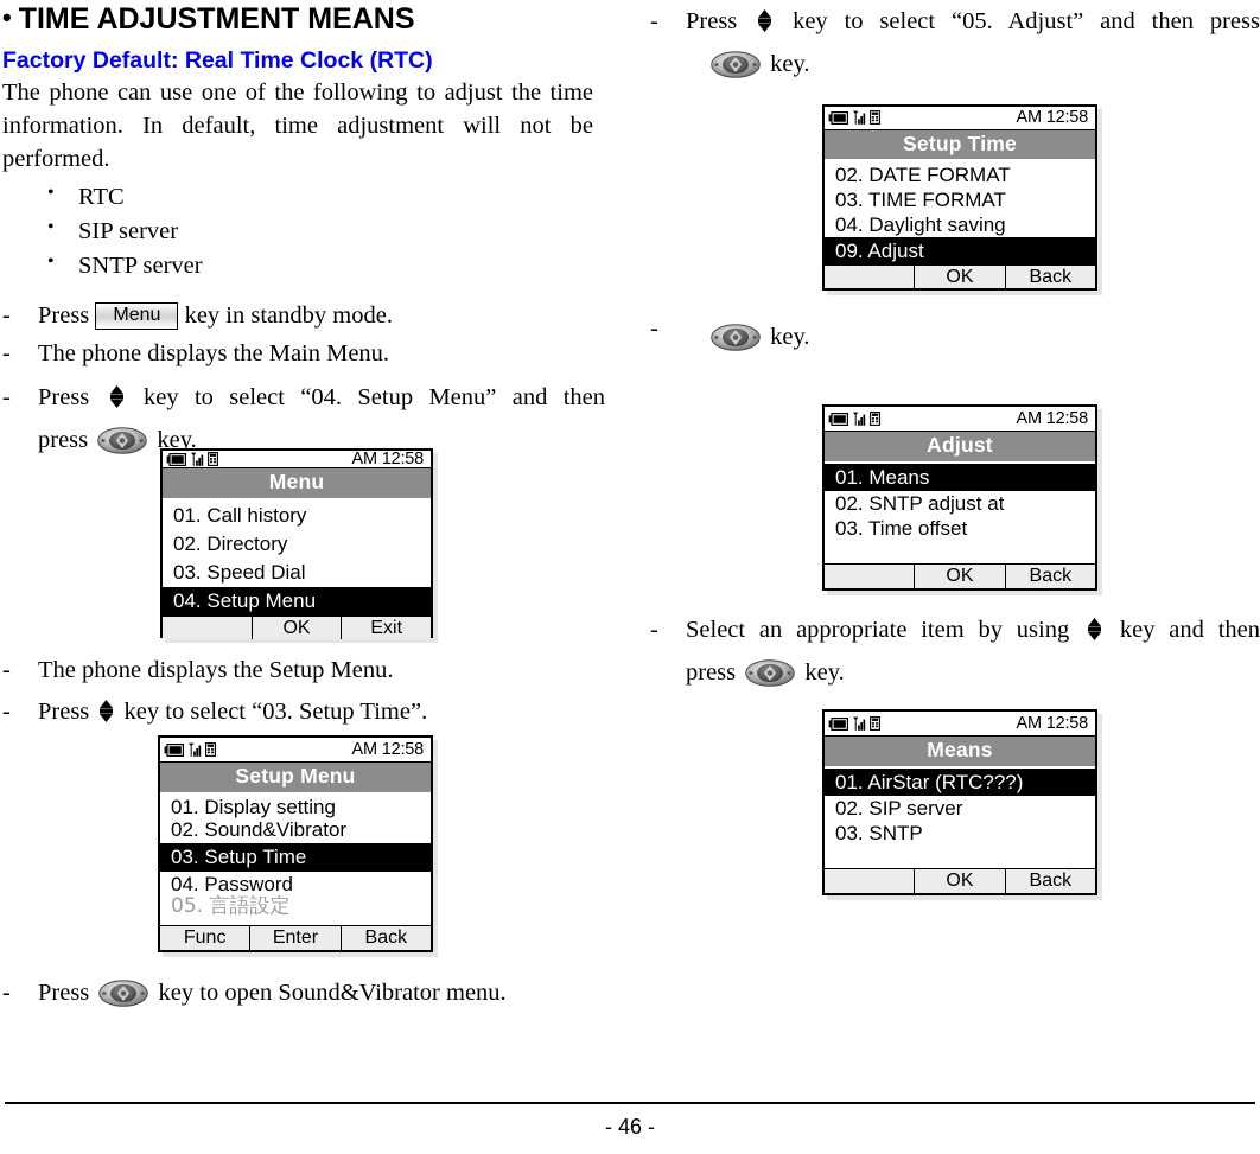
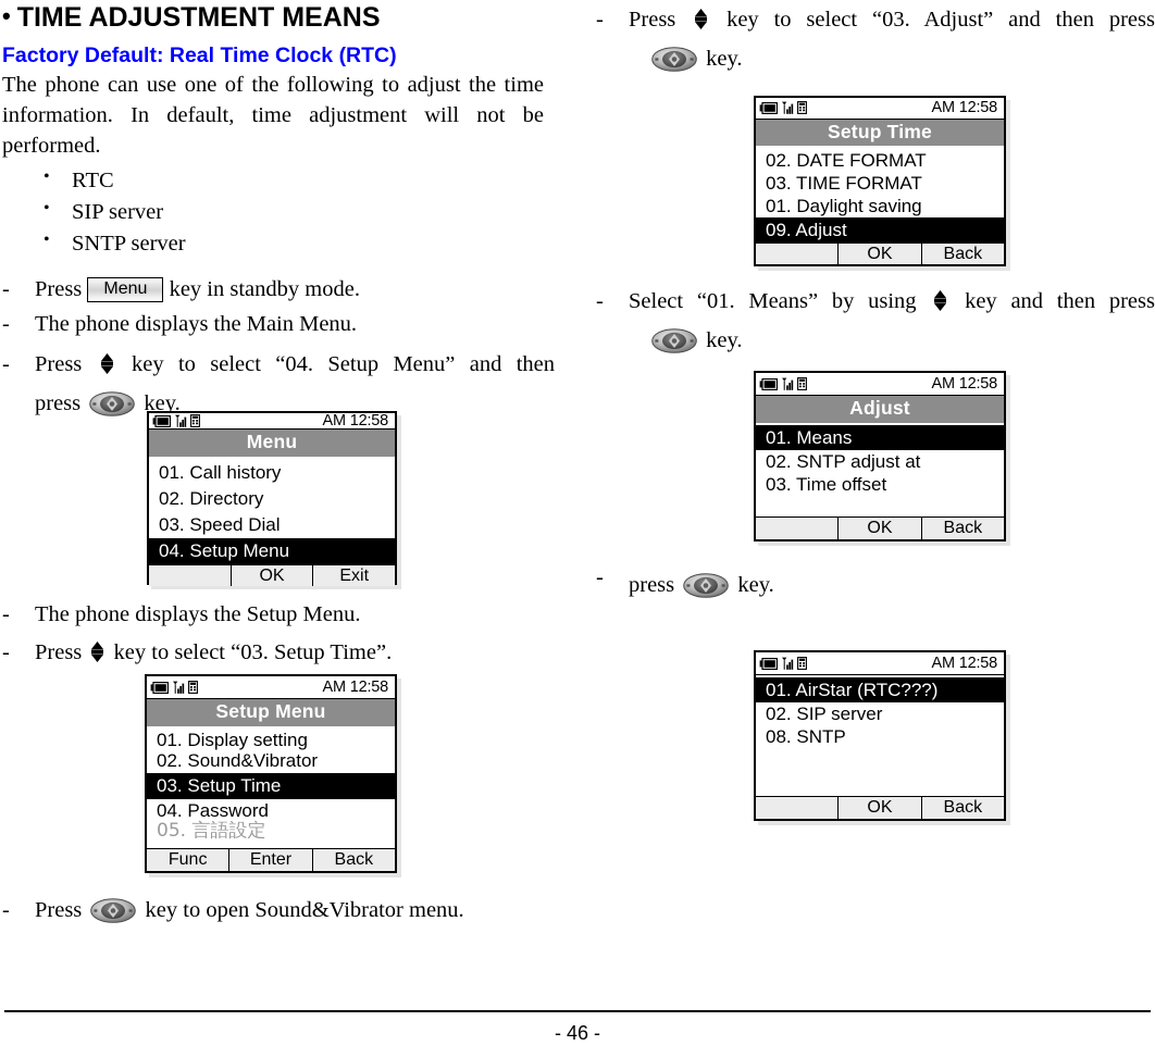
  • TIME ADJUSTMENT MEANS
  Factory Default: Real Time Clock (RTC)
  The phone can use one of the following to adjust the time information. In default, time adjustment will not be performed.
  RTC
  SIP server
  SNTP server
  -
  Press Menu key in standby mode.
  -
  The phone displays the Main Menu.
  -
  Press key to select “04. Setup Menu” and then
  press key.
  AM 12:58
  Menu
  01. Call history
  02. Directory
  03. Speed Dial
  04. Setup Menu
  OK
  Exit
  -
  The phone displays the Setup Menu.
  -
  Press key to select “03. Setup Time”.
  AM 12:58
  Setup Menu
  01. Display setting
  02. Sound&Vibrator
  03. Setup Time
  04. Password
  05. 言語設定
  Func
  Enter
  Back
  -
  Press key to open Sound&Vibrator menu.
  -
- Press key to select “05. Adjust” and then press
+ Press key to select “03. Adjust” and then press
  key.
  AM 12:58
  Setup Time
  02. DATE FORMAT
  03. TIME FORMAT
- 04. Daylight saving
+ 01. Daylight saving
  09. Adjust
  OK
  Back
  -
+ Select “01. Means” by using key and then press
  key.
  AM 12:58
  Adjust
  01. Means
  02. SNTP adjust at
  03. Time offset
  OK
  Back
  -
- Select an appropriate item by using key and then
  press key.
  AM 12:58
- Means
  01. AirStar (RTC???)
  02. SIP server
- 03. SNTP
+ 08. SNTP
  OK
  Back
  - 46 -
